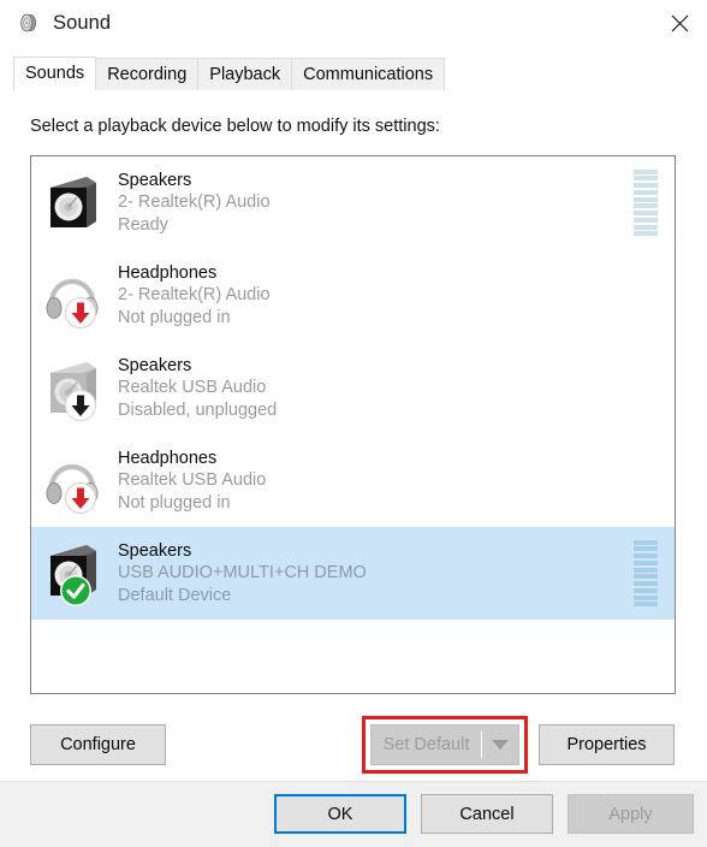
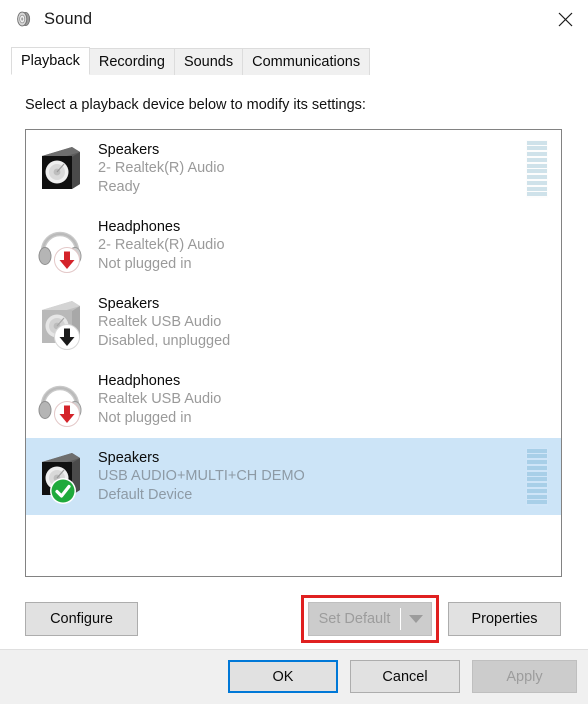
  Sound
- Sounds
+ Playback
  Recording
- Playback
+ Sounds
  Communications
  Select a playback device below to modify its settings:
  Speakers
  2- Realtek(R) Audio
  Ready
  Headphones
  2- Realtek(R) Audio
  Not plugged in
  Speakers
  Realtek USB Audio
  Disabled, unplugged
  Headphones
  Realtek USB Audio
  Not plugged in
  Speakers
  USB AUDIO+MULTI+CH DEMO
  Default Device
  Configure
  Set Default
  Properties
  OK
  Cancel
  Apply
